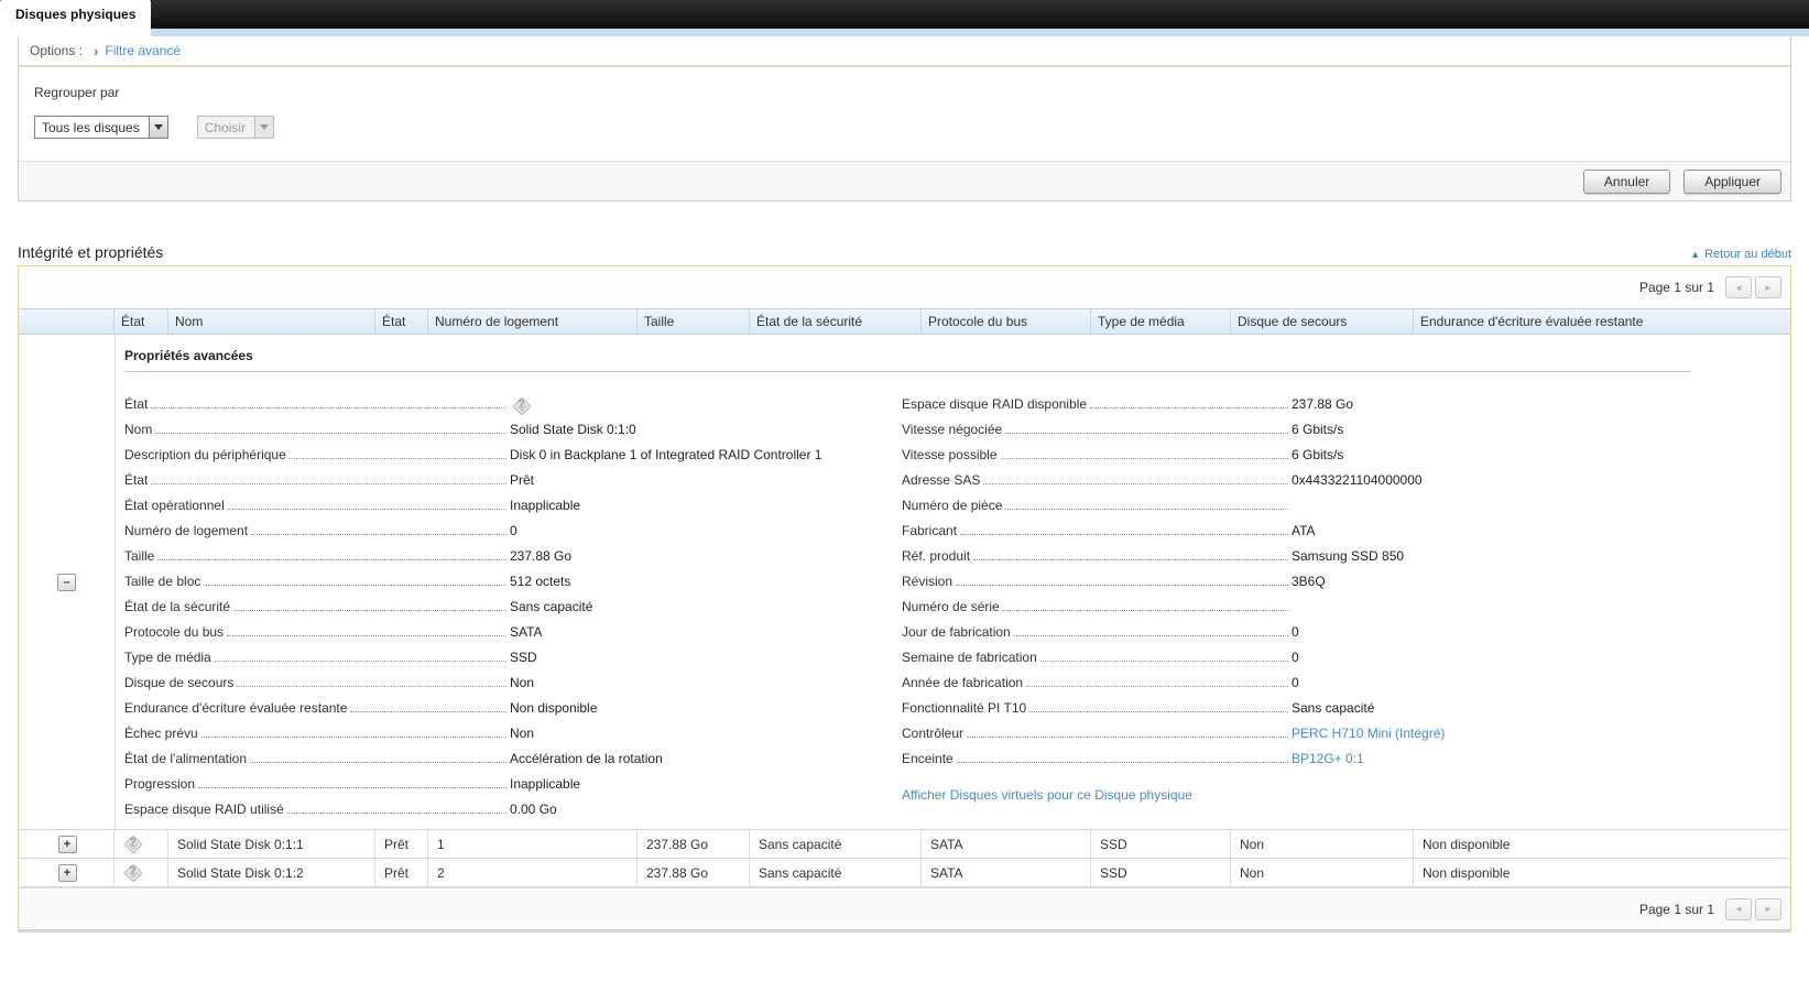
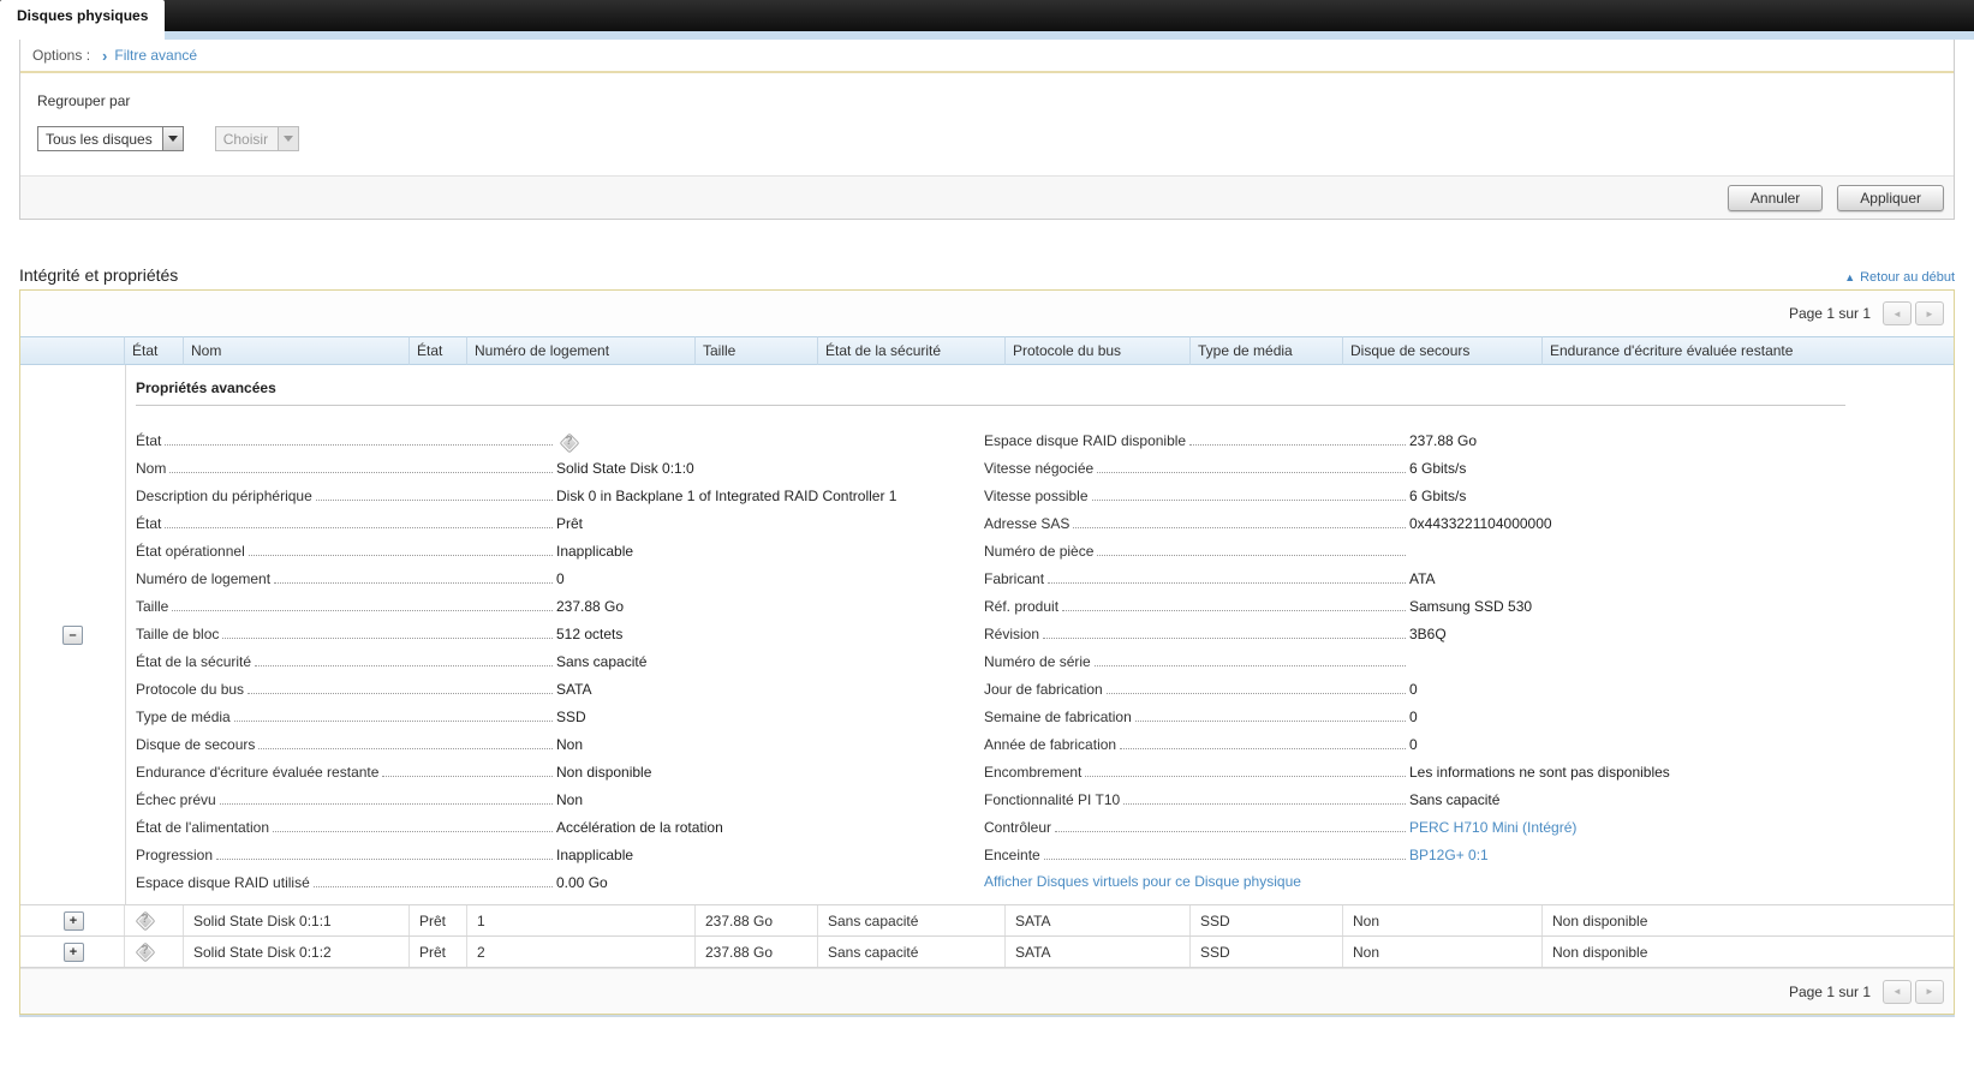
  Disques physiques
  Options :
  ›
  Filtre avancé
  Regrouper par
  Tous les disques
  Choisir
  Annuler
  Appliquer
  Intégrité et propriétés
  ▲
  Retour au début
  Page 1 sur 1
  ◄
  ►
  État
  Nom
  État
  Numéro de logement
  Taille
  État de la sécurité
  Protocole du bus
  Type de média
  Disque de secours
  Endurance d'écriture évaluée restante
  –
  Propriétés avancées
  État
  Nom
  Solid State Disk 0:1:0
  Description du périphérique
  Disk 0 in Backplane 1 of Integrated RAID Controller 1
  État
  Prêt
  État opérationnel
  Inapplicable
  Numéro de logement
  0
  Taille
  237.88 Go
  Taille de bloc
  512 octets
  État de la sécurité
  Sans capacité
  Protocole du bus
  SATA
  Type de média
  SSD
  Disque de secours
  Non
  Endurance d'écriture évaluée restante
  Non disponible
  Échec prévu
  Non
  État de l'alimentation
  Accélération de la rotation
  Progression
  Inapplicable
  Espace disque RAID utilisé
  0.00 Go
  Espace disque RAID disponible
  237.88 Go
  Vitesse négociée
  6 Gbits/s
  Vitesse possible
  6 Gbits/s
  Adresse SAS
  0x4433221104000000
  Numéro de pièce
  Fabricant
  ATA
  Réf. produit
- Samsung SSD 850
+ Samsung SSD 530
  Révision
  3B6Q
  Numéro de série
  Jour de fabrication
  0
  Semaine de fabrication
  0
  Année de fabrication
  0
+ Encombrement
+ Les informations ne sont pas disponibles
  Fonctionnalité PI T10
  Sans capacité
  Contrôleur
  PERC H710 Mini (Intégré)
  Enceinte
  BP12G+ 0:1
  Afficher Disques virtuels pour ce Disque physique
  +
  Solid State Disk 0:1:1
  Prêt
  1
  237.88 Go
  Sans capacité
  SATA
  SSD
  Non
  Non disponible
  +
  Solid State Disk 0:1:2
  Prêt
  2
  237.88 Go
  Sans capacité
  SATA
  SSD
  Non
  Non disponible
  Page 1 sur 1
  ◄
  ►
